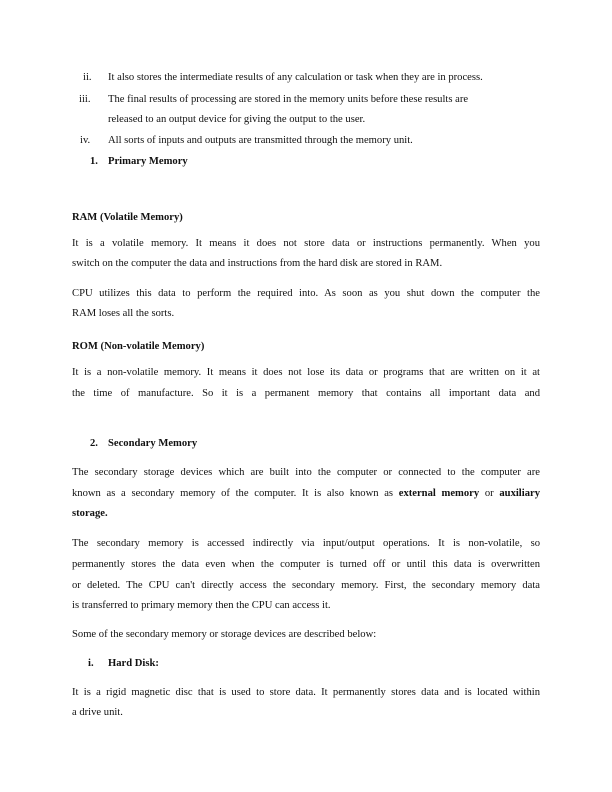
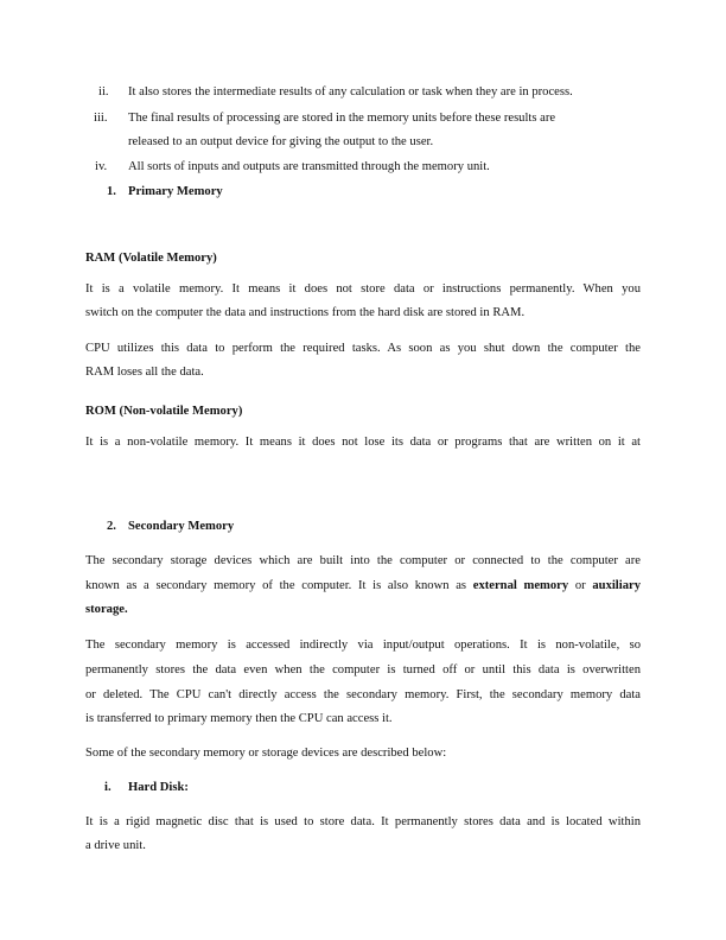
  ii.
  It also stores the intermediate results of any calculation or task when they are in process.
  iii.
  The final results of processing are stored in the memory units before these results are
  released to an output device for giving the output to the user.
  iv.
  All sorts of inputs and outputs are transmitted through the memory unit.
  1.
  Primary Memory
  RAM (Volatile Memory)
  It is a volatile memory. It means it does not store data or instructions permanently. When you
  switch on the computer the data and instructions from the hard disk are stored in RAM.
- CPU utilizes this data to perform the required into. As soon as you shut down the computer the
+ CPU utilizes this data to perform the required tasks. As soon as you shut down the computer the
- RAM loses all the sorts.
+ RAM loses all the data.
  ROM (Non-volatile Memory)
  It is a non-volatile memory. It means it does not lose its data or programs that are written on it at
- the time of manufacture. So it is a permanent memory that contains all important data and
  2.
  Secondary Memory
  The secondary storage devices which are built into the computer or connected to the computer are
  known as a secondary memory of the computer. It is also known as external memory or auxiliary
  storage.
  The secondary memory is accessed indirectly via input/output operations. It is non-volatile, so
  permanently stores the data even when the computer is turned off or until this data is overwritten
  or deleted. The CPU can't directly access the secondary memory. First, the secondary memory data
  is transferred to primary memory then the CPU can access it.
  Some of the secondary memory or storage devices are described below:
  i.
  Hard Disk:
  It is a rigid magnetic disc that is used to store data. It permanently stores data and is located within
  a drive unit.
